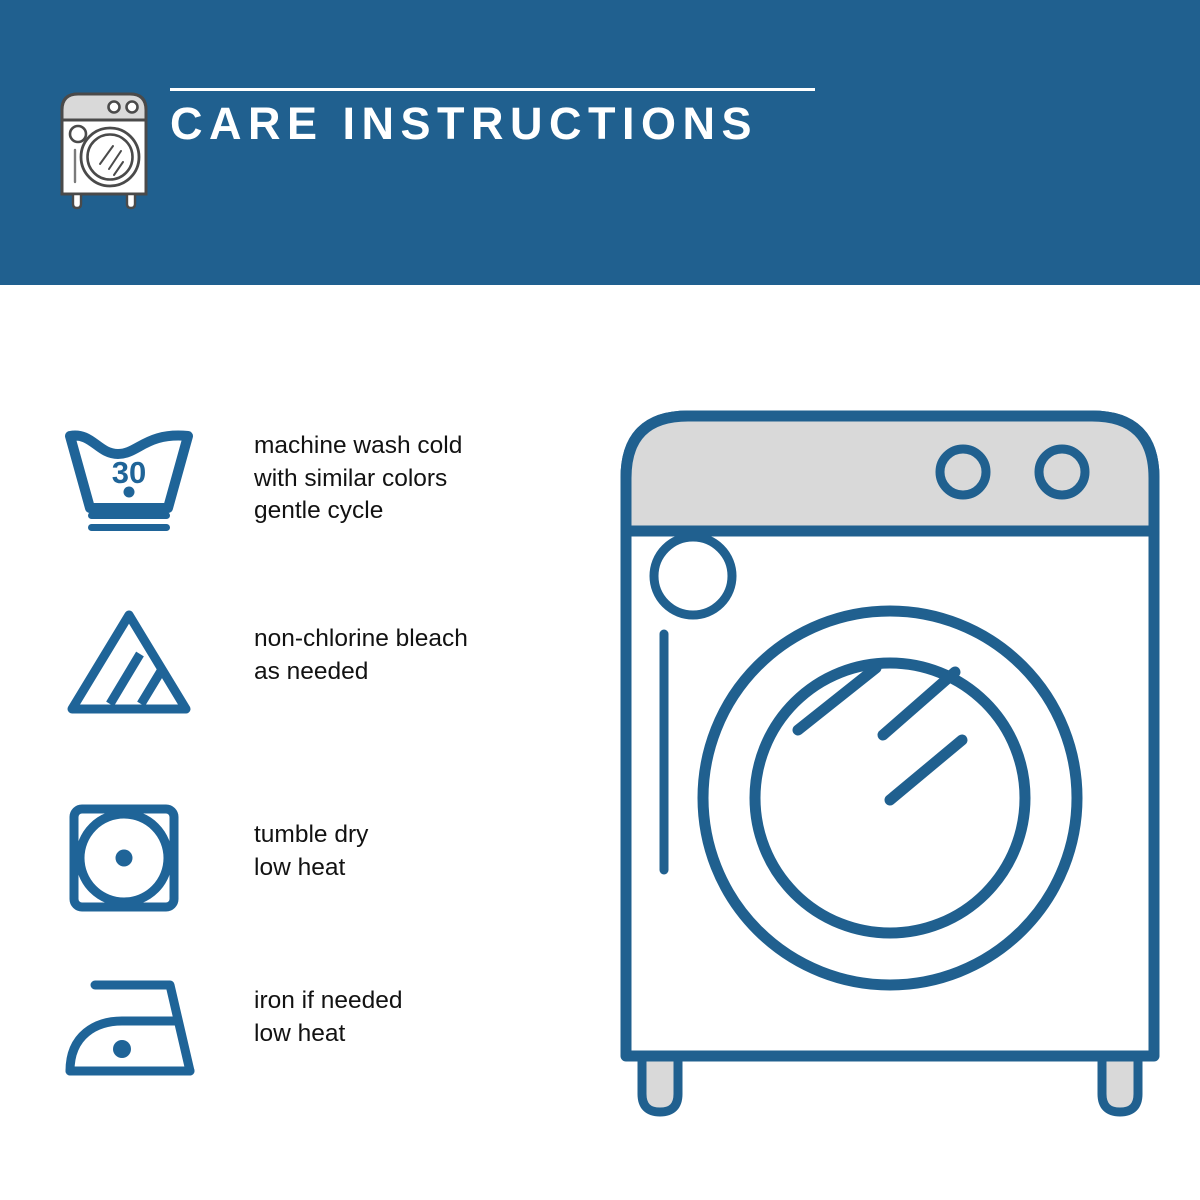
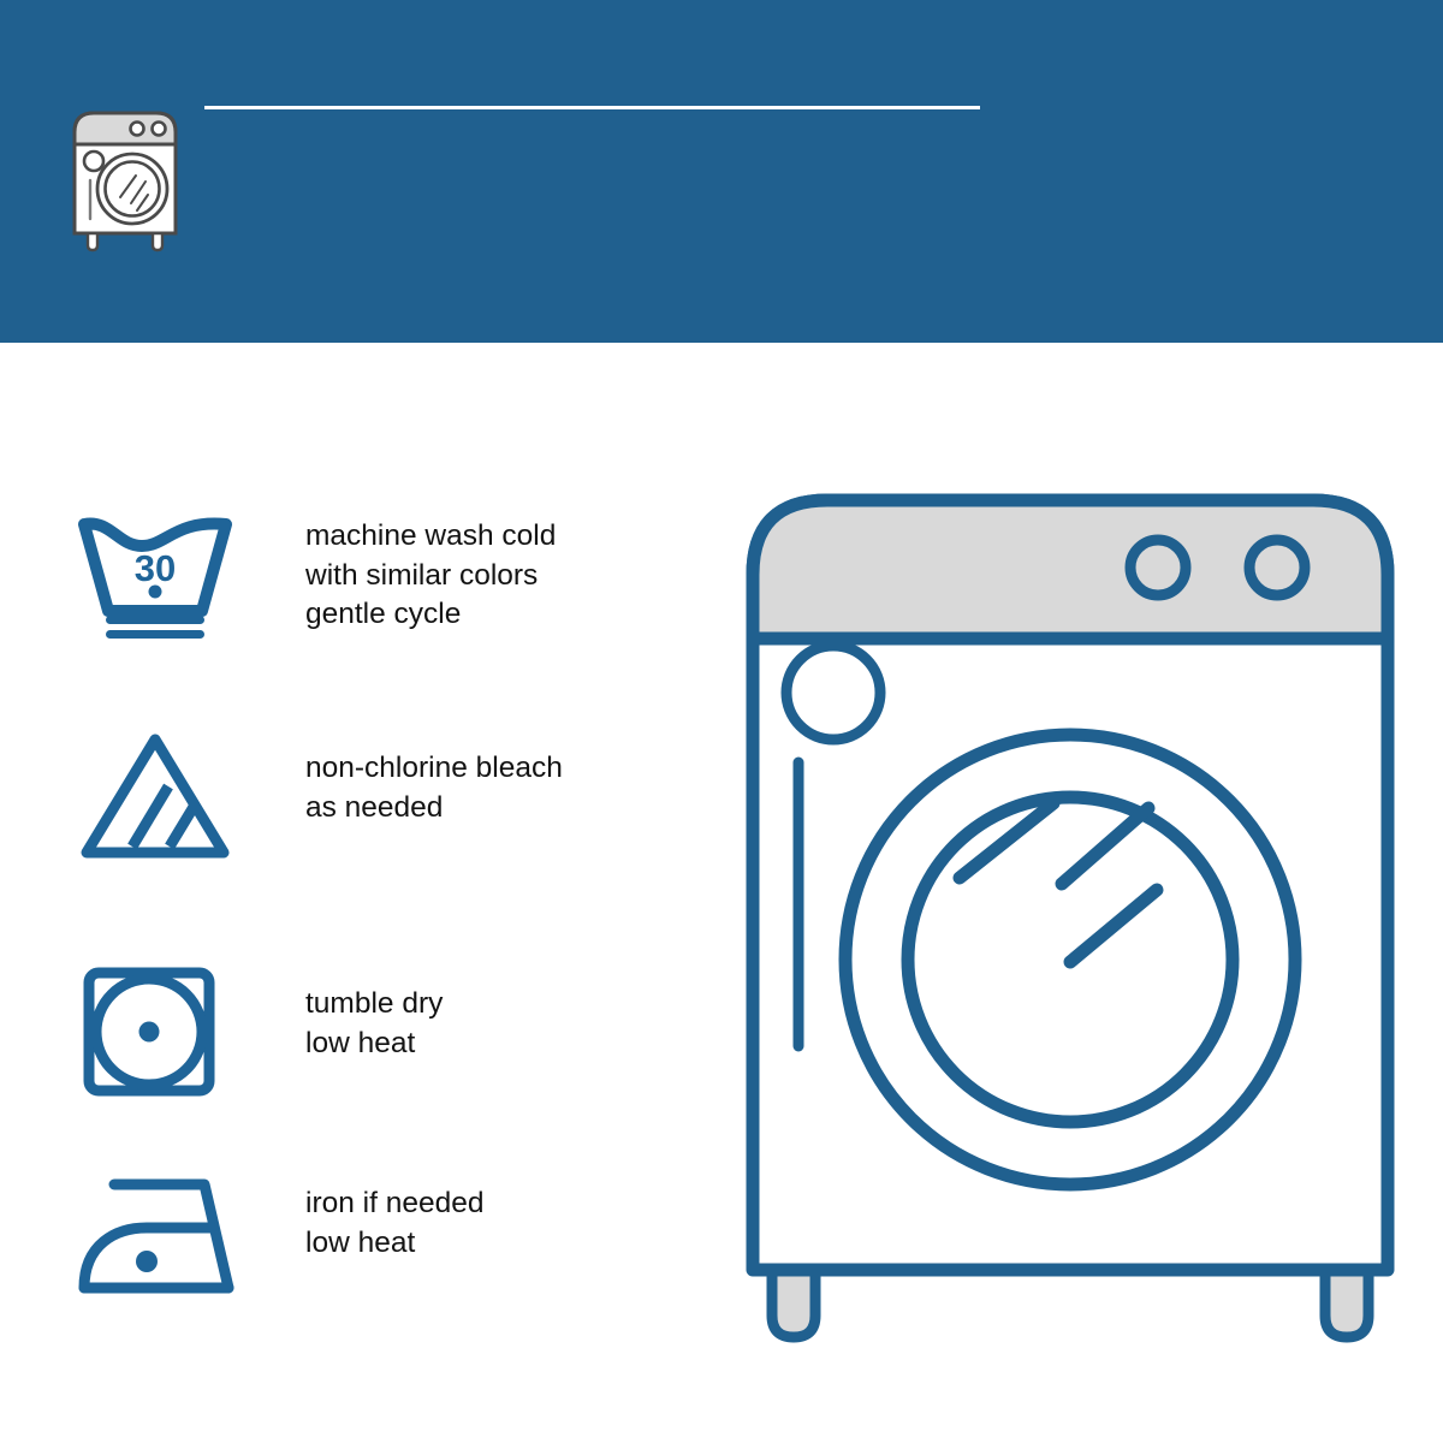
- CARE INSTRUCTIONS
  30
  machine wash cold
  with similar colors
  gentle cycle
  non-chlorine bleach
  as needed
  tumble dry
  low heat
  iron if needed
  low heat
